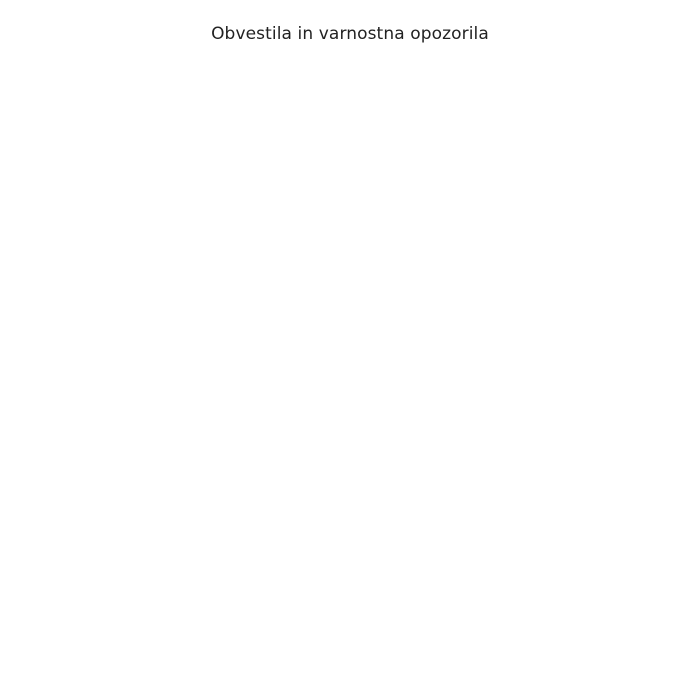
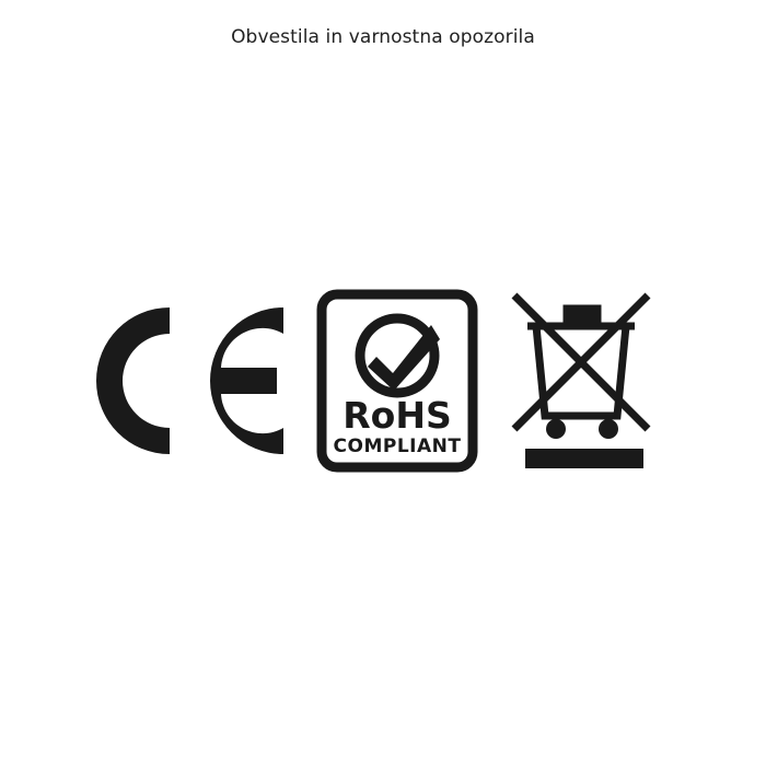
  Obvestila in varnostna opozorila
+ RoHS
+ COMPLIANT
